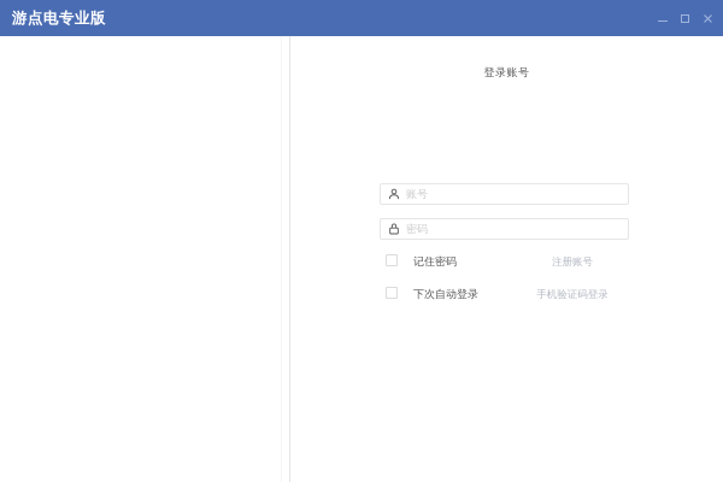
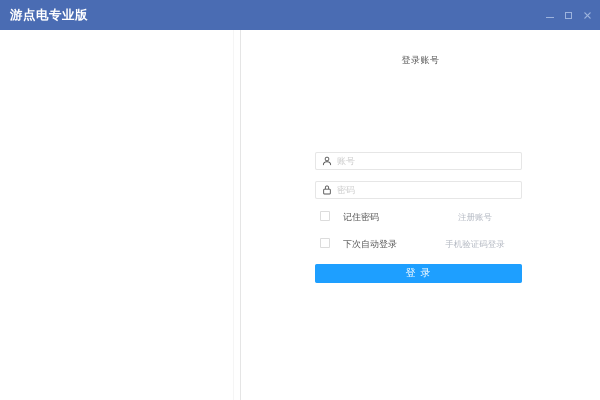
  游点电专业版
  登录账号
  账号
  密码
  记住密码
  注册账号
  下次自动登录
  手机验证码登录
+ 登 录
